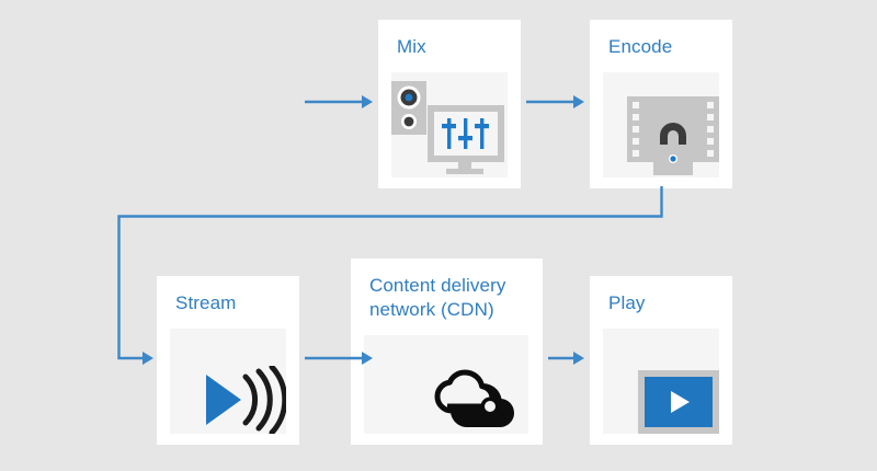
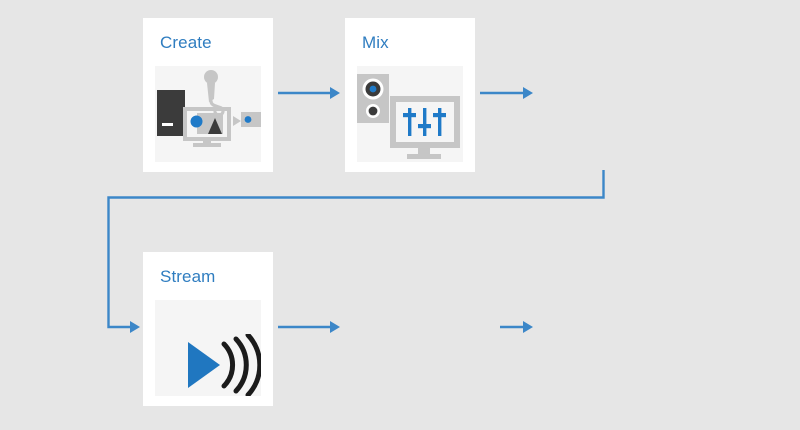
+ Create
  Mix
- Encode
  Stream
- Content delivery
- network (CDN)
- Play
